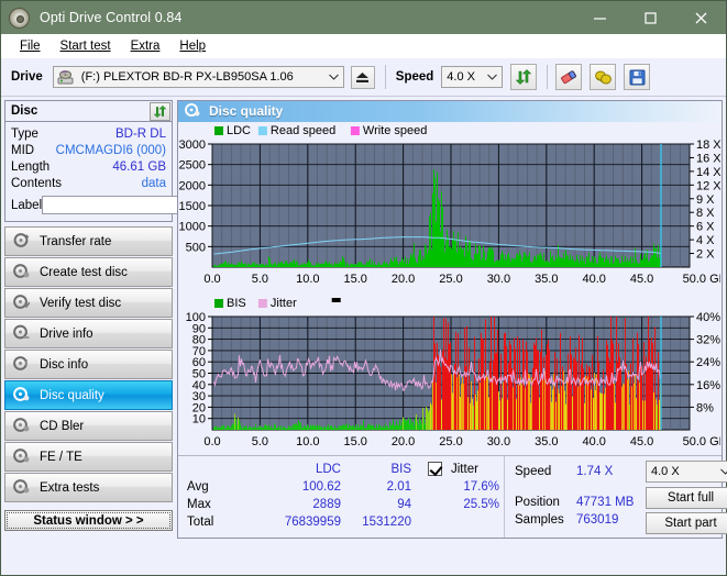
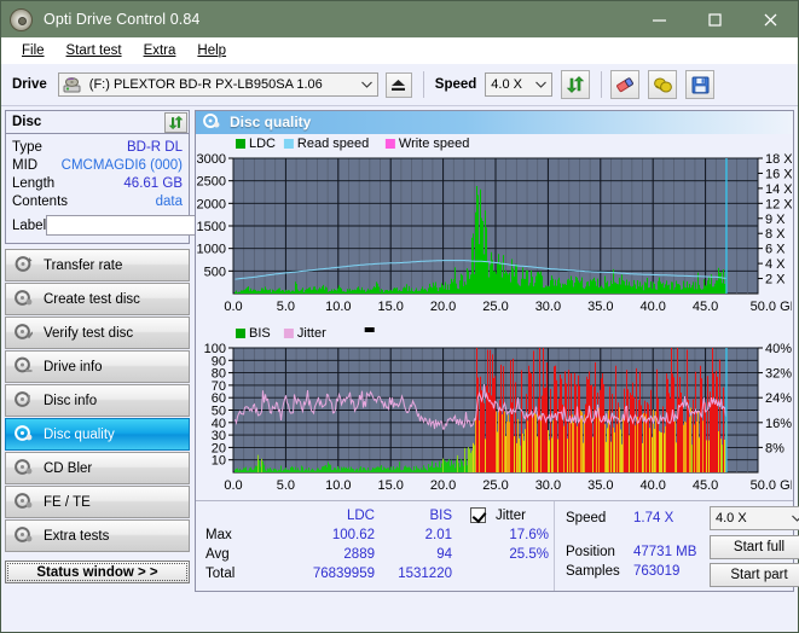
  Opti Drive Control 0.84
  File
  Start test
  Extra
  Help
  Drive
  (F:) PLEXTOR BD-R PX-LB950SA 1.06
  Speed
  4.0 X
  Disc
  Type
  BD-R DL
  MID
  CMCMAGDI6 (000)
  Length
  46.61 GB
  Contents
  data
  Label
  Transfer rate
  Create test disc
  Verify test disc
  Drive info
  Disc info
  Disc quality
  CD Bler
  FE / TE
  Extra tests
  Status window > >
  Disc quality
  LDC
  Read speed
  Write speed
  500
  1000
  1500
  2000
  2500
  3000
  2 X
  4 X
  6 X
  8 X
  9 X
  12 X
  14 X
  16 X
  18 X
  0.0
  5.0
  10.0
  15.0
  20.0
  25.0
  30.0
  35.0
  40.0
  45.0
  50.0 G
  BIS
  Jitter
  10
  20
  30
  40
  50
  60
  70
  80
  90
  100
  8%
  16%
  24%
  32%
  40%
  0.0
  5.0
  10.0
  15.0
  20.0
  25.0
  30.0
  35.0
  40.0
  45.0
  50.0 G
  LDC
  BIS
- Avg
+ Max
  100.62
  2.01
- Max
+ Avg
  2889
  94
  Total
  76839959
  1531220
  Jitter
  17.6%
  25.5%
  Speed
  1.74 X
  Position
  47731 MB
  Samples
  763019
  4.0 X
  Start full
  Start part
